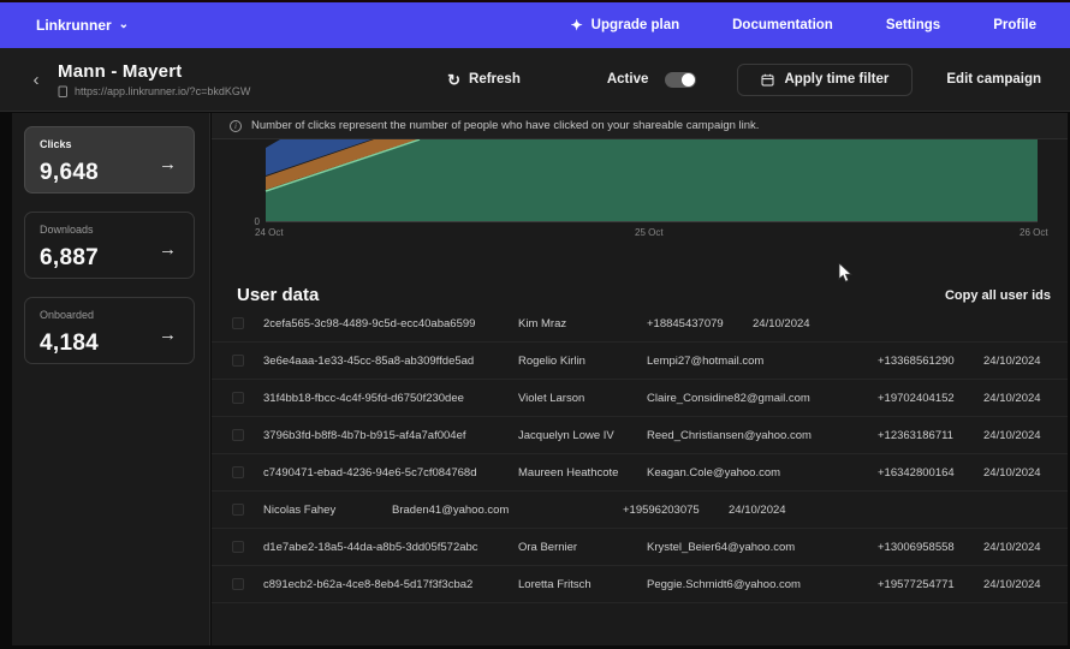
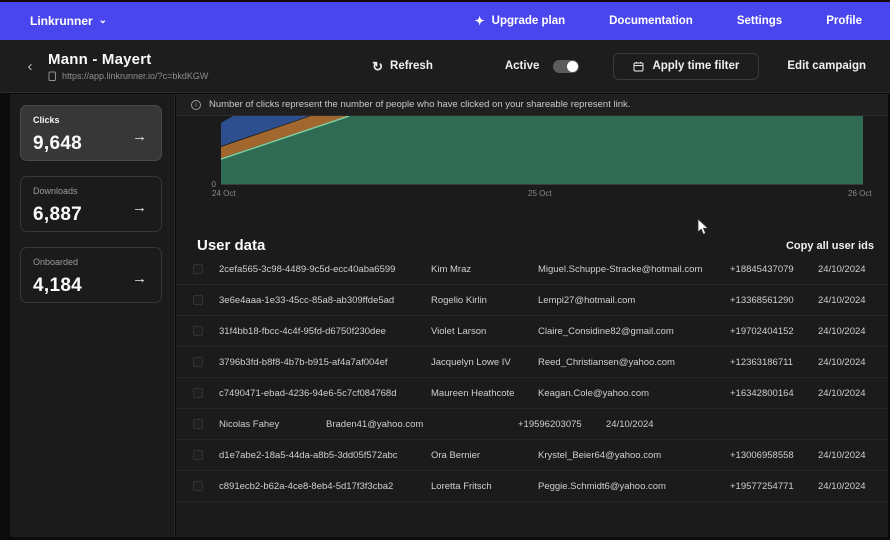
  Linkrunner
  ⌄
  ✦
  Upgrade plan
  Documentation
  Settings
  Profile
  ‹
  Mann - Mayert
  https://app.linkrunner.io/?c=bkdKGW
  ↻
  Refresh
  Active
  Apply time filter
  Edit campaign
  Clicks
  9,648
  →
  Downloads
  6,887
  →
  Onboarded
  4,184
  →
  i
- Number of clicks represent the number of people who have clicked on your shareable campaign link.
+ Number of clicks represent the number of people who have clicked on your shareable represent link.
  0
  24 Oct
  25 Oct
  26 Oct
  User data
  Copy all user ids
  2cefa565-3c98-4489-9c5d-ecc40aba6599
  Kim Mraz
+ Miguel.Schuppe-Stracke@hotmail.com
  +18845437079
  24/10/2024
  3e6e4aaa-1e33-45cc-85a8-ab309ffde5ad
  Rogelio Kirlin
  Lempi27@hotmail.com
  +13368561290
  24/10/2024
  31f4bb18-fbcc-4c4f-95fd-d6750f230dee
  Violet Larson
  Claire_Considine82@gmail.com
  +19702404152
  24/10/2024
  3796b3fd-b8f8-4b7b-b915-af4a7af004ef
  Jacquelyn Lowe IV
  Reed_Christiansen@yahoo.com
  +12363186711
  24/10/2024
  c7490471-ebad-4236-94e6-5c7cf084768d
  Maureen Heathcote
  Keagan.Cole@yahoo.com
  +16342800164
  24/10/2024
  Nicolas Fahey
  Braden41@yahoo.com
  +19596203075
  24/10/2024
  d1e7abe2-18a5-44da-a8b5-3dd05f572abc
  Ora Bernier
  Krystel_Beier64@yahoo.com
  +13006958558
  24/10/2024
  c891ecb2-b62a-4ce8-8eb4-5d17f3f3cba2
  Loretta Fritsch
  Peggie.Schmidt6@yahoo.com
  +19577254771
  24/10/2024
